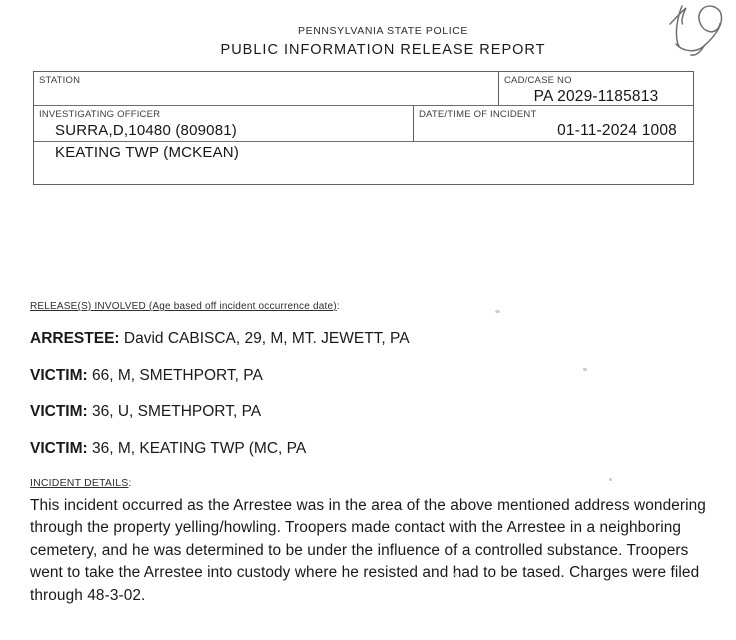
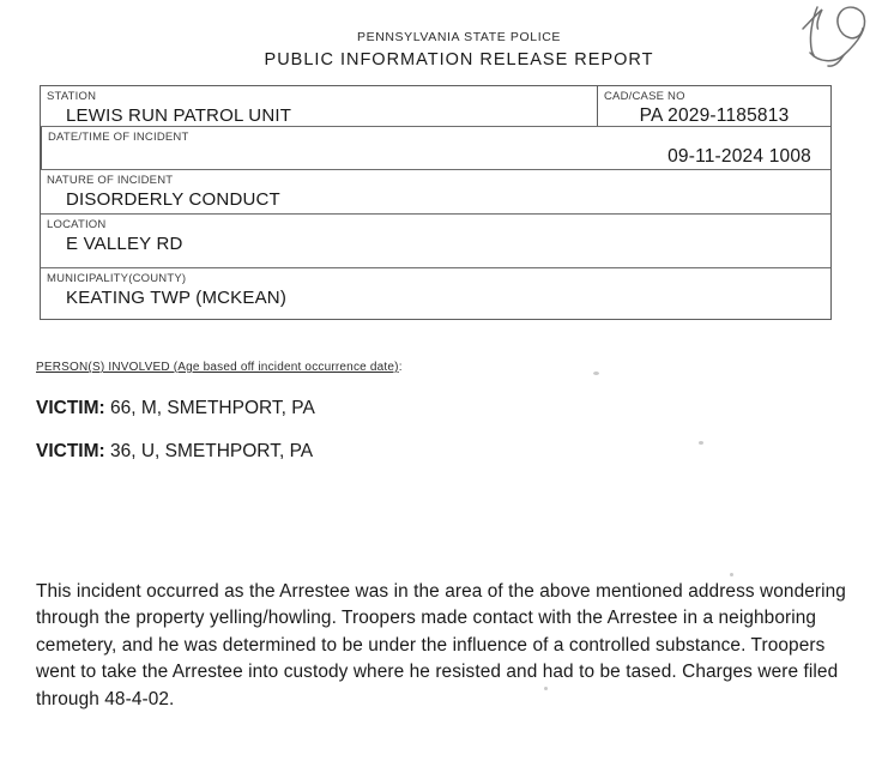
  PENNSYLVANIA STATE POLICE
  PUBLIC INFORMATION RELEASE REPORT
  STATION
+ LEWIS RUN PATROL UNIT
  CAD/CASE NO
  PA 2029-1185813
- INVESTIGATING OFFICER
- SURRA,D,10480 (809081)
  DATE/TIME OF INCIDENT
- 01-11-2024 1008
+ 09-11-2024 1008
+ NATURE OF INCIDENT
+ DISORDERLY CONDUCT
+ LOCATION
+ E VALLEY RD
+ MUNICIPALITY(COUNTY)
  KEATING TWP (MCKEAN)
- RELEASE(S) INVOLVED (Age based off incident occurrence date):
+ PERSON(S) INVOLVED (Age based off incident occurrence date):
- ARRESTEE: David CABISCA, 29, M, MT. JEWETT, PA
  VICTIM: 66, M, SMETHPORT, PA
  VICTIM: 36, U, SMETHPORT, PA
- VICTIM: 36, M, KEATING TWP (MC, PA
- INCIDENT DETAILS:
- This incident occurred as the Arrestee was in the area of the above mentioned address wondering through the property yelling/howling. Troopers made contact with the Arrestee in a neighboring cemetery, and he was determined to be under the influence of a controlled substance. Troopers went to take the Arrestee into custody where he resisted and had to be tased. Charges were filed through 48-3-02.
+ This incident occurred as the Arrestee was in the area of the above mentioned address wondering through the property yelling/howling. Troopers made contact with the Arrestee in a neighboring cemetery, and he was determined to be under the influence of a controlled substance. Troopers went to take the Arrestee into custody where he resisted and had to be tased. Charges were filed through 48-4-02.
